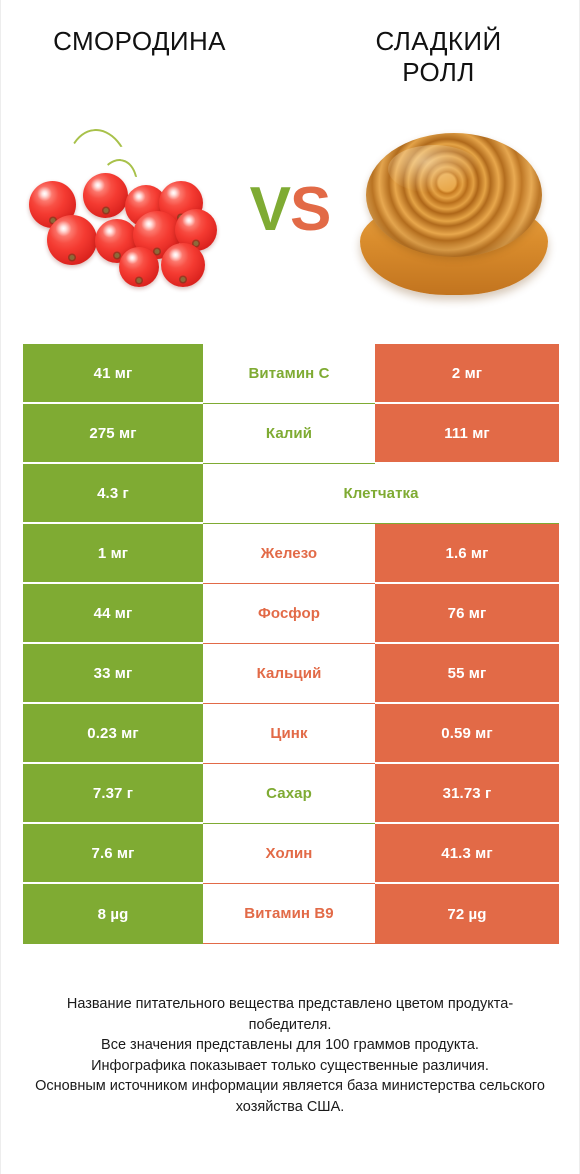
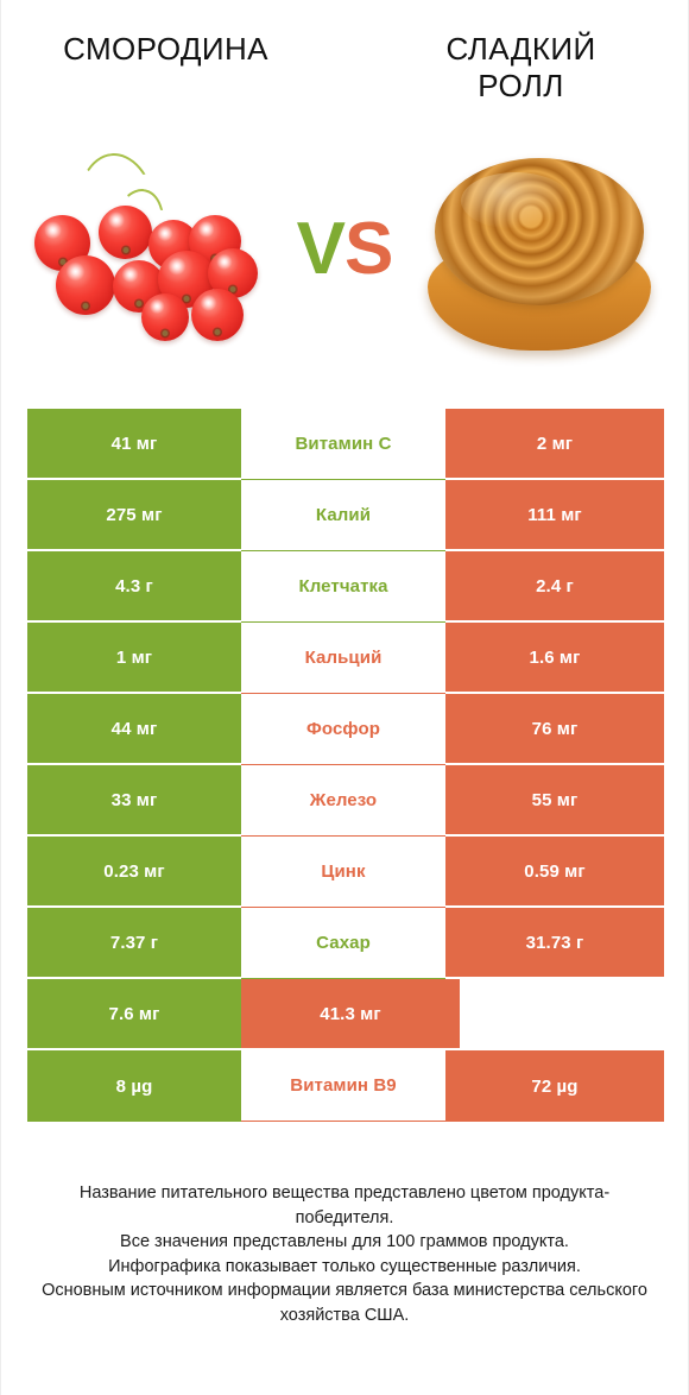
  СМОРОДИНА
  СЛАДКИЙ
  РОЛЛ
  VS
  41 мг
  Витамин С
  2 мг
  275 мг
  Калий
  111 мг
  4.3 г
  Клетчатка
+ 2.4 г
  1 мг
- Железо
+ Кальций
  1.6 мг
  44 мг
  Фосфор
  76 мг
  33 мг
- Кальций
+ Железо
  55 мг
  0.23 мг
  Цинк
  0.59 мг
  7.37 г
  Сахар
  31.73 г
  7.6 мг
- Холин
  41.3 мг
  8 µg
  Витамин B9
  72 µg
  Название питательного вещества представлено цветом продукта-победителя.
  Все значения представлены для 100 граммов продукта.
  Инфографика показывает только существенные различия.
  Основным источником информации является база министерства сельского хозяйства США.
